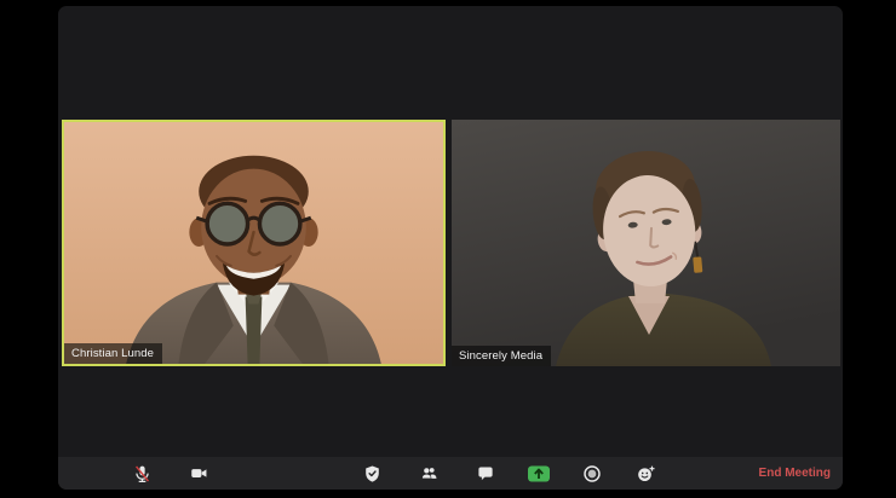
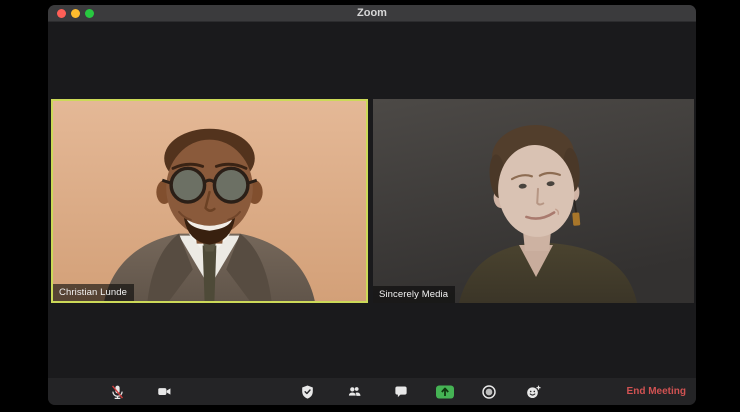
+ Zoom
  Christian Lunde
  Sincerely Media
  End Meeting
